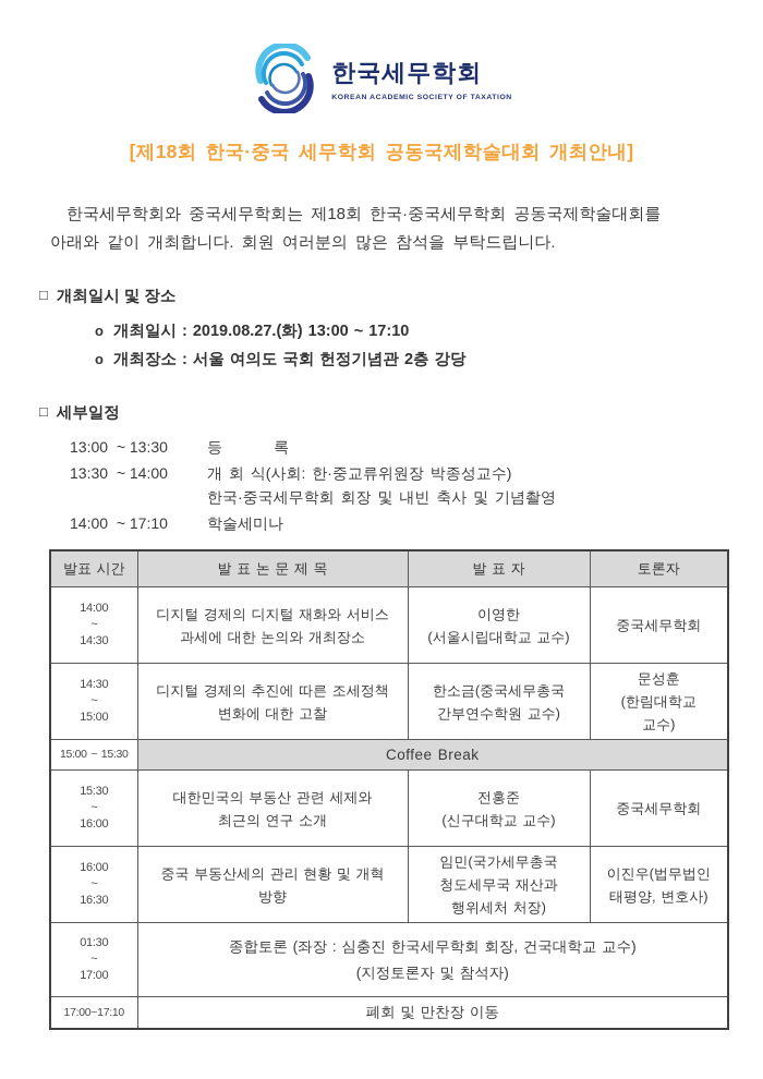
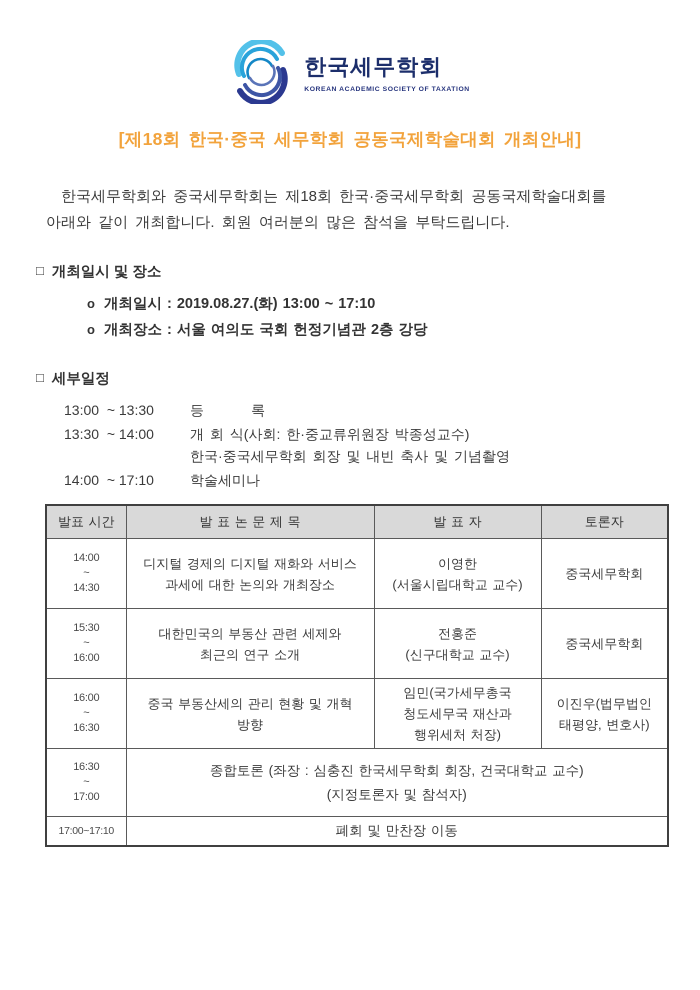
  한국세무학회
  [제18회 한국·중국 세무학회 공동국제학술대회 개최안내]
  한국세무학회와 중국세무학회는 제18회 한국·중국세무학회 공동국제학술대회를
  아래와 같이 개최합니다. 회원 여러분의 많은 참석을 부탁드립니다.
  □ 개최일시 및 장소
  o 개최일시 : 2019.08.27.(화) 13:00 ~ 17:10
  o 개최장소 : 서울 여의도 국회 헌정기념관 2층 강당
  □ 세부일정
  13:00 ~ 13:30
  등 록
  13:30 ~ 14:00
  개 회 식(사회: 한·중교류위원장 박종성교수)
  한국·중국세무학회 회장 및 내빈 축사 및 기념촬영
  14:00 ~ 17:10
  학술세미나
  발표 시간	발 표 논 문 제 목	발 표 자	토론자
  14:00 ~ 14:30	디지털 경제의 디지털 재화와 서비스 과세에 대한 논의와 개최장소	이영한 (서울시립대학교 교수)	중국세무학회
- 14:30 ~ 15:00	디지털 경제의 추진에 따른 조세정책 변화에 대한 고찰	한소금(중국세무총국 간부연수학원 교수)	문성훈 (한림대학교 교수)
- 15:00 ~ 15:30	Coffee Break
  15:30 ~ 16:00	대한민국의 부동산 관련 세제와 최근의 연구 소개	전홍준 (신구대학교 교수)	중국세무학회
  16:00 ~ 16:30	중국 부동산세의 관리 현황 및 개혁 방향	임민(국가세무총국 청도세무국 재산과 행위세처 처장)	이진우(법무법인 태평양, 변호사)
- 01:30 ~ 17:00	종합토론 (좌장 : 심충진 한국세무학회 회장, 건국대학교 교수) (지정토론자 및 참석자)
+ 16:30 ~ 17:00	종합토론 (좌장 : 심충진 한국세무학회 회장, 건국대학교 교수) (지정토론자 및 참석자)
  17:00~17:10	폐회 및 만찬장 이동
